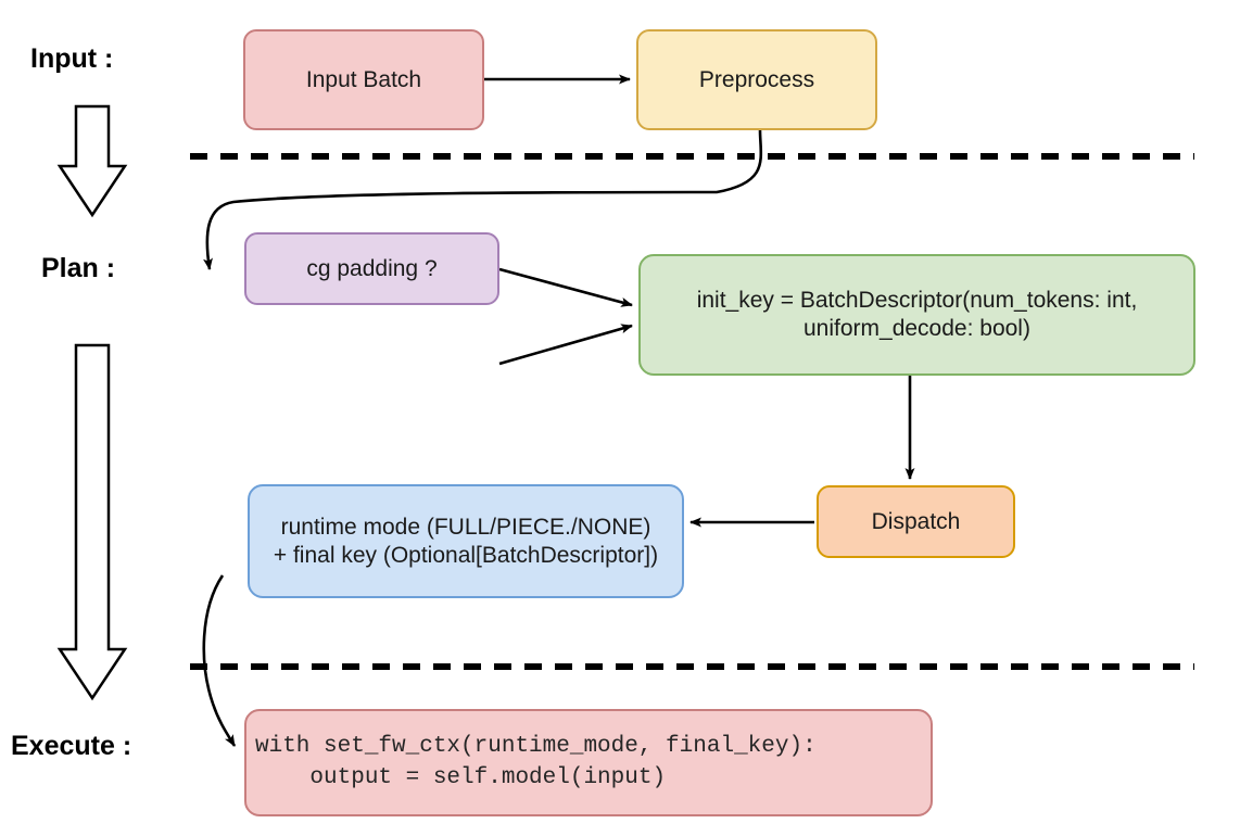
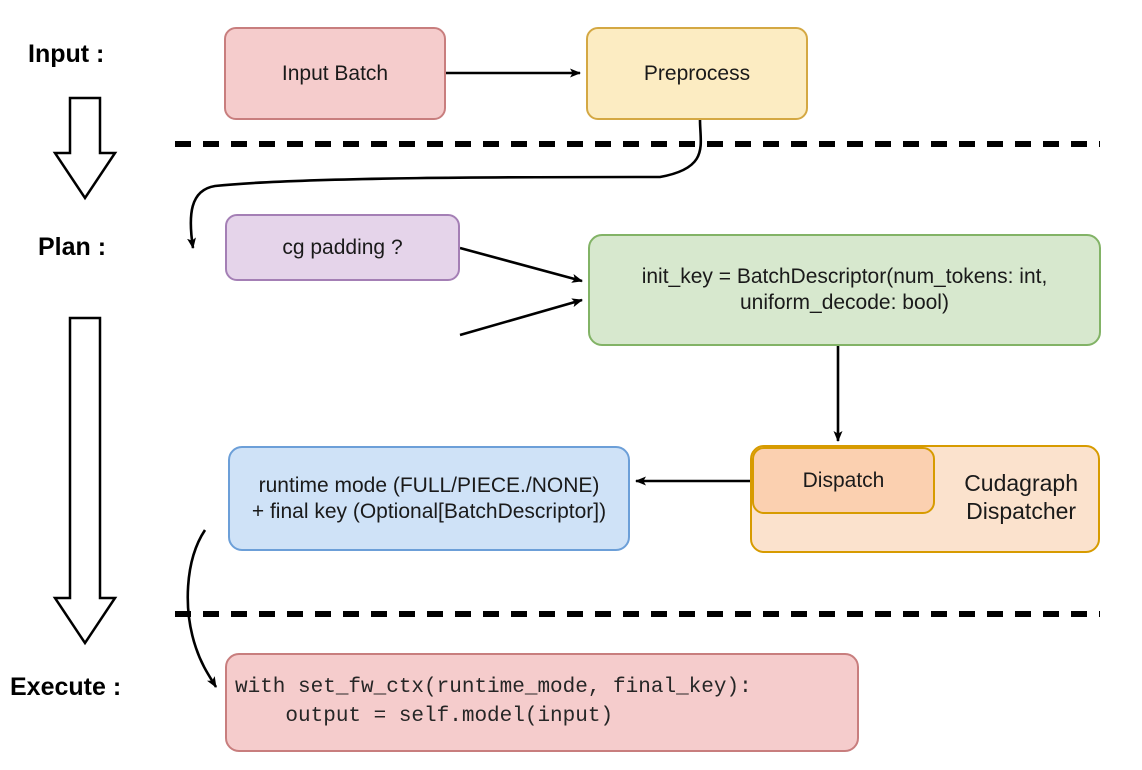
  Input :
  Plan :
  Execute :
  Input Batch
  Preprocess
  cg padding ?
  init_key = BatchDescriptor(num_tokens: int,
  uniform_decode: bool)
+ Cudagraph
+ Dispatcher
  Dispatch
  runtime mode (FULL/PIECE./NONE)
  + final key (Optional[BatchDescriptor])
  with set_fw_ctx(runtime_mode, final_key):
  output = self.model(input)
